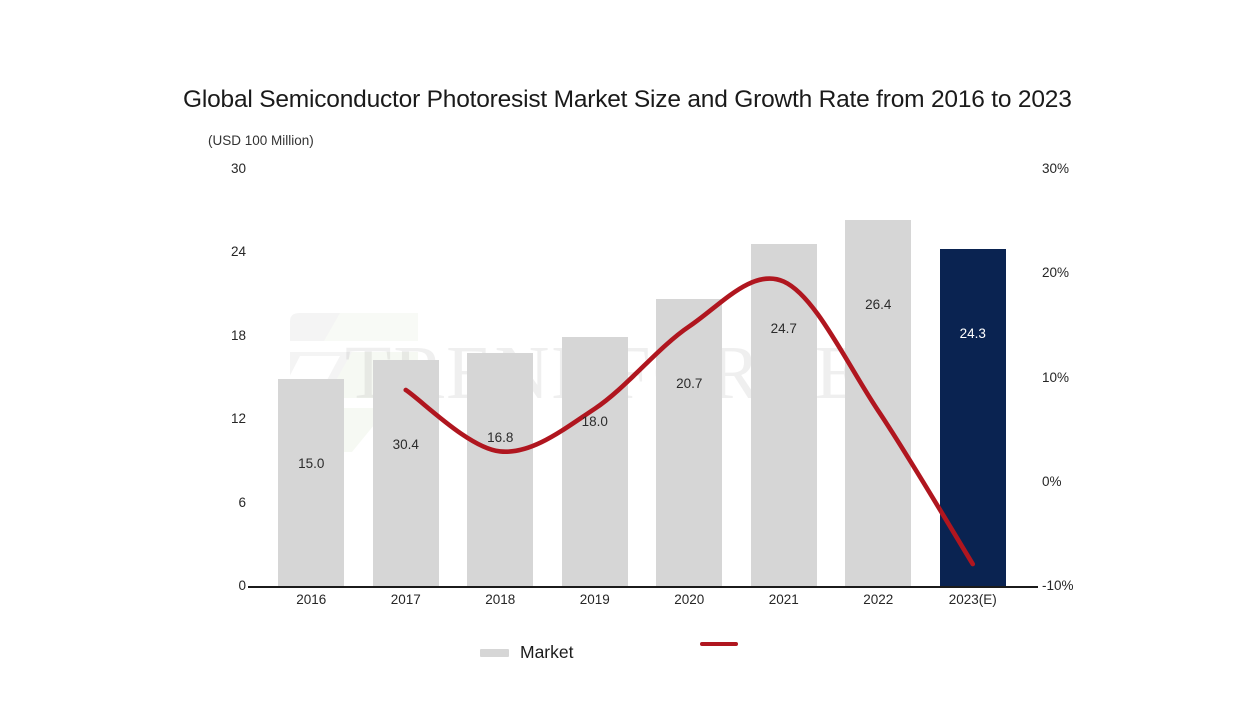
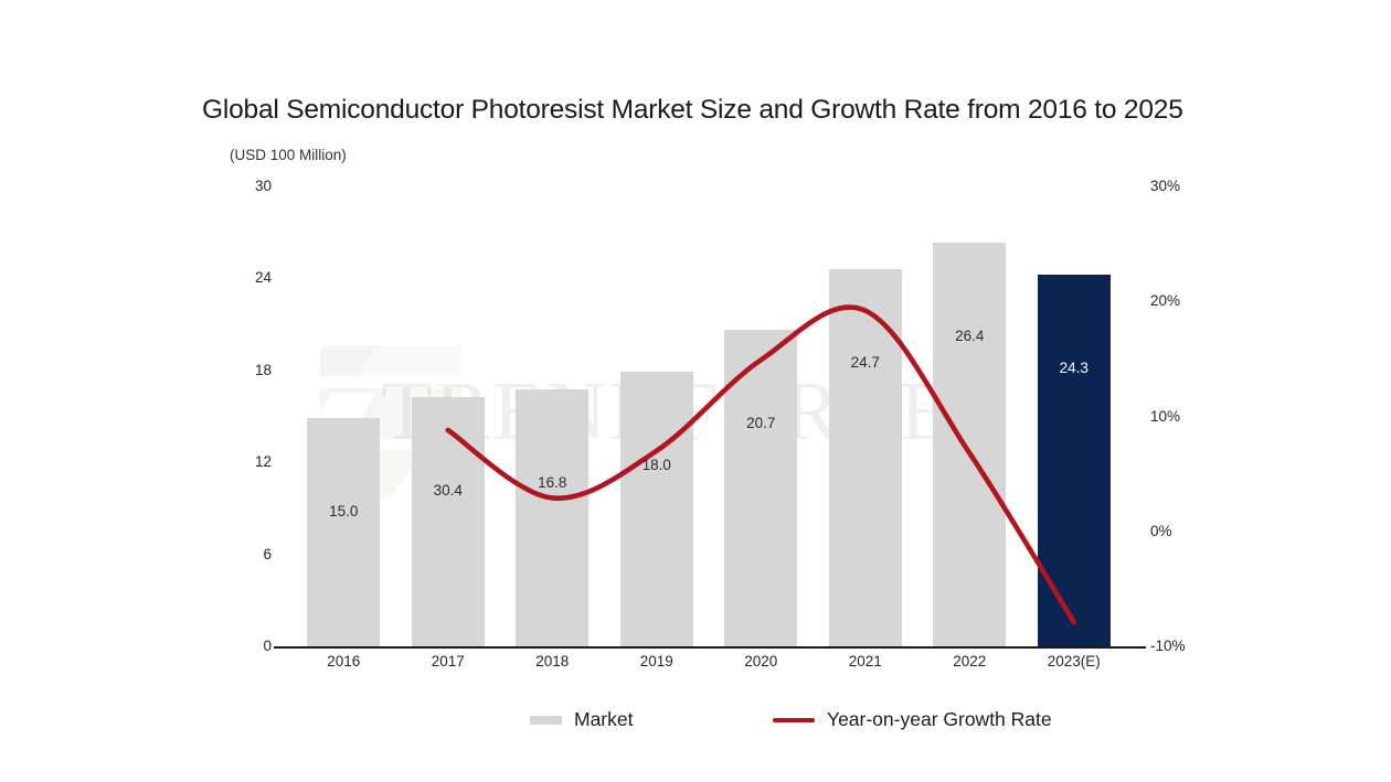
- Global Semiconductor Photoresist Market Size and Growth Rate from 2016 to 2023
+ Global Semiconductor Photoresist Market Size and Growth Rate from 2016 to 2025
  (USD 100 Million)
  0
  6
  12
  18
  24
  30
  -10%
  0%
  10%
  20%
  30%
  15.0
  30.4
  16.8
  18.0
  20.7
  24.7
  26.4
  24.3
  2016
  2017
  2018
  2019
  2020
  2021
  2022
  2023(E)
  Market
+ Year-on-year Growth Rate
